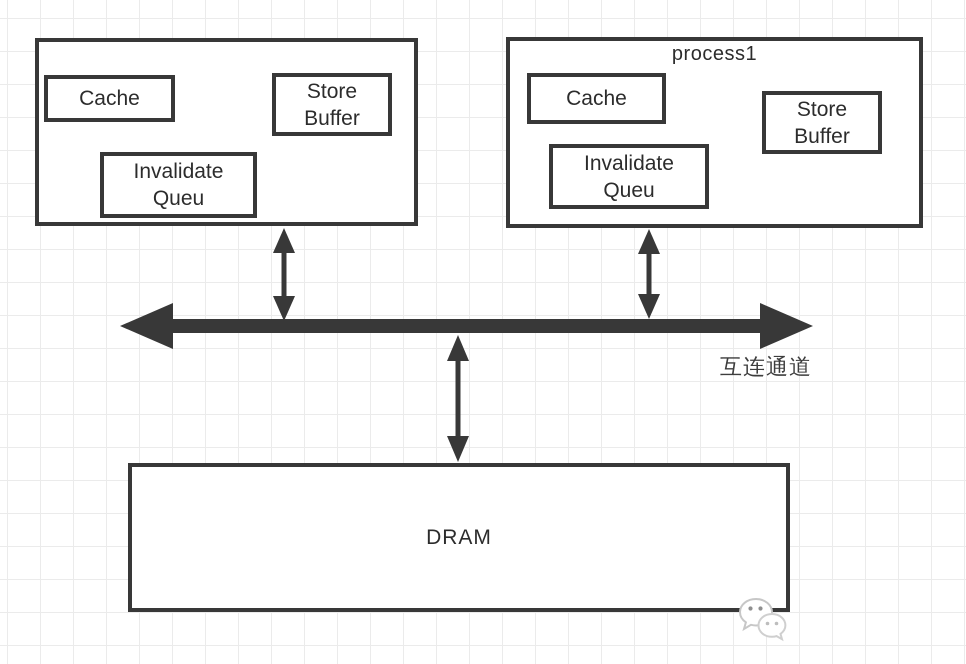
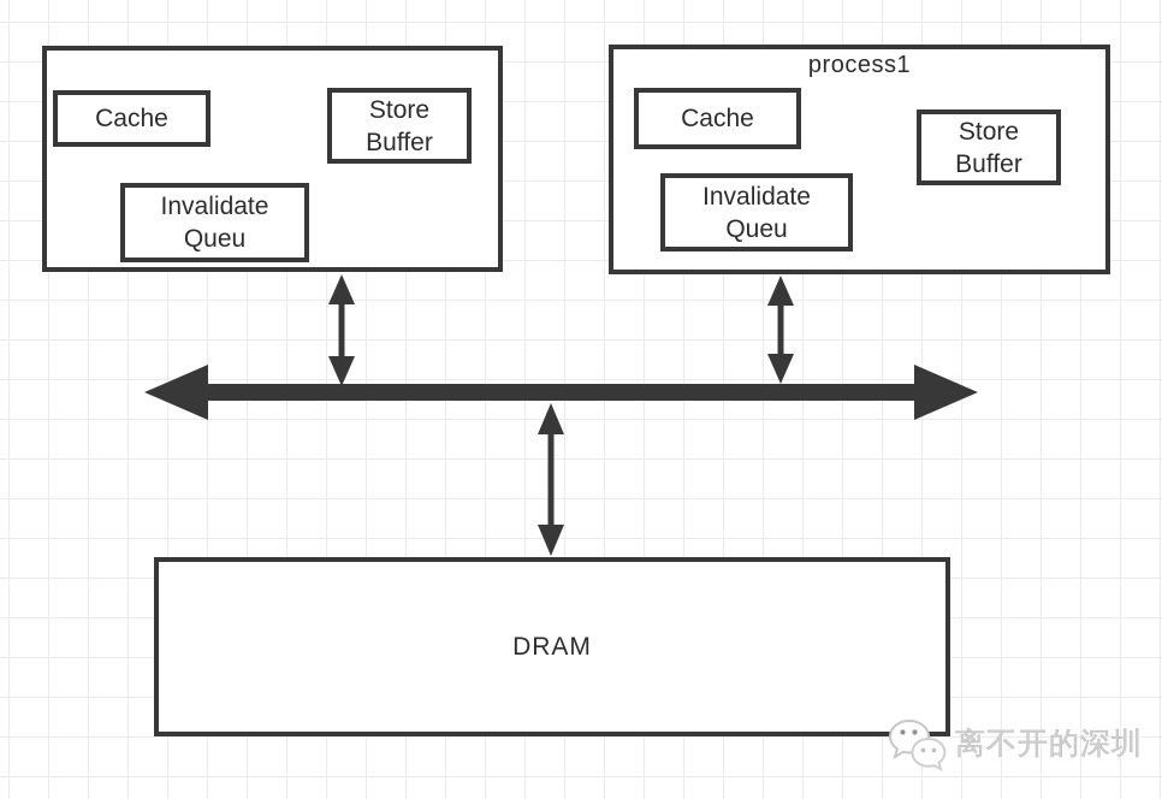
  Cache
  Store Buffer
  Invalidate Queu
  process1
  Cache
  Store Buffer
  Invalidate Queu
- 互连通道
  DRAM
+ 离不开的深圳
